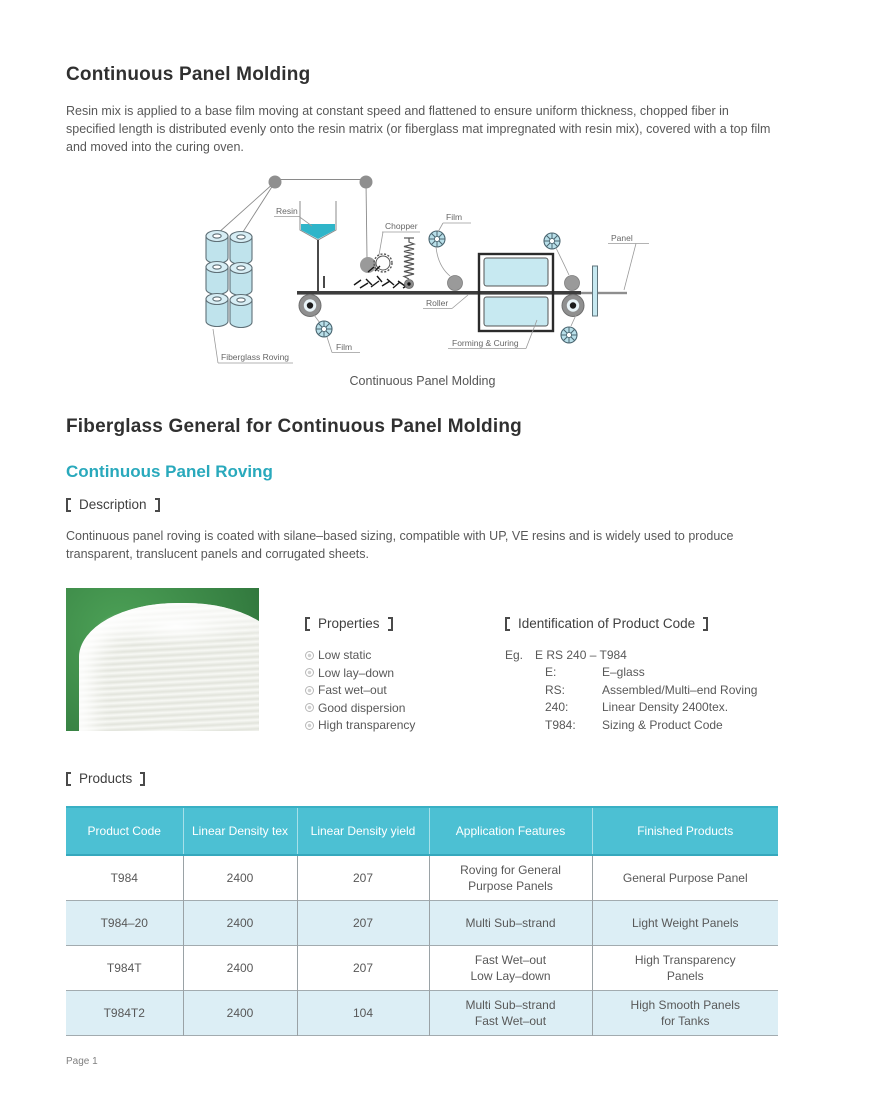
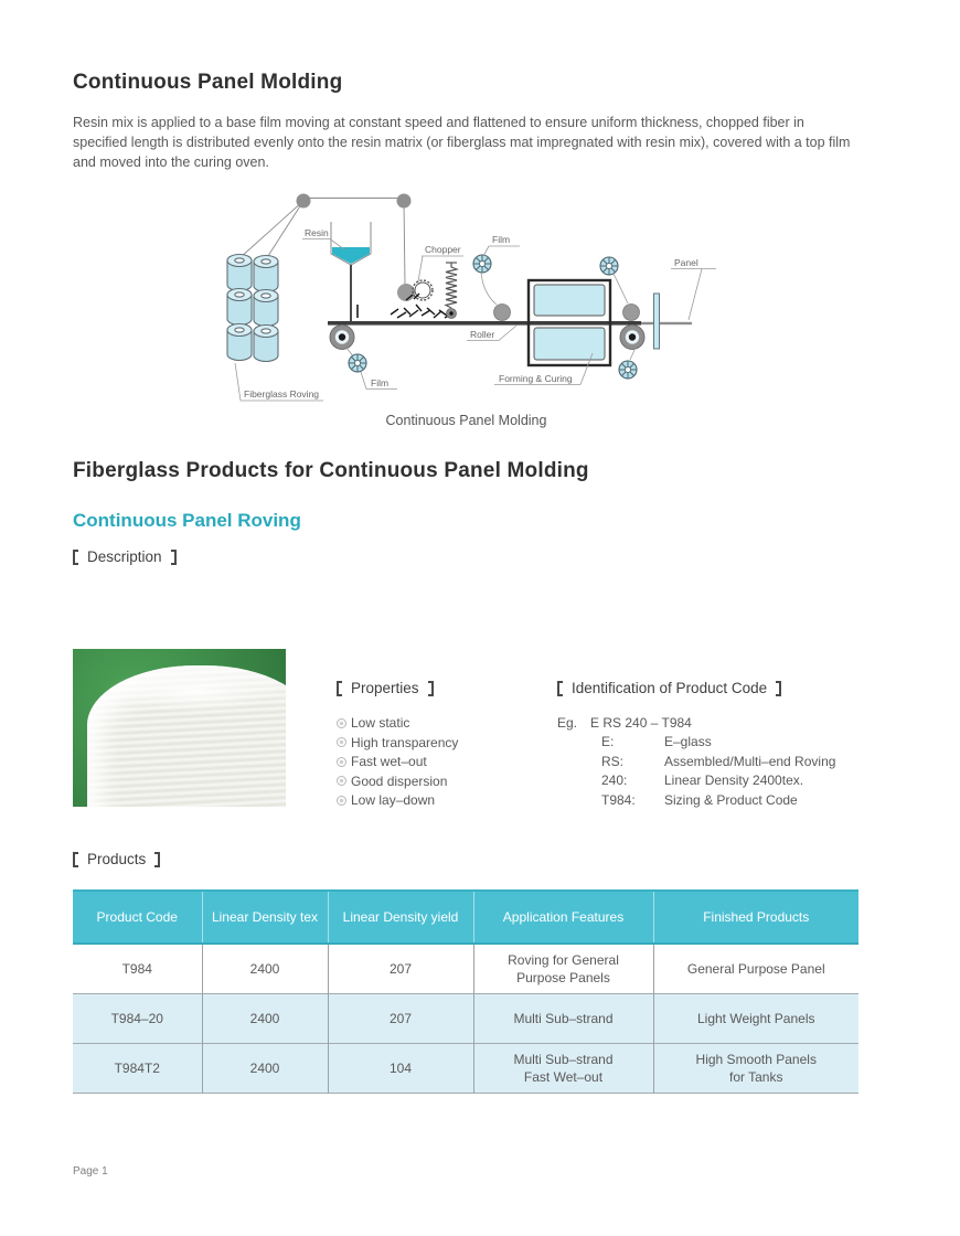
  Continuous Panel Molding
  Resin mix is applied to a base film moving at constant speed and flattened to ensure uniform thickness, chopped fiber in specified length is distributed evenly onto the resin matrix (or fiberglass mat impregnated with resin mix), covered with a top film and moved into the curing oven.
  Fiberglass Roving
  Resin
  Chopper
  Film
  Film
  Roller
  Forming & Curing
  Panel
  Continuous Panel Molding
- Fiberglass General for Continuous Panel Molding
+ Fiberglass Products for Continuous Panel Molding
  Continuous Panel Roving
  Description
- Continuous panel roving is coated with silane–based sizing, compatible with UP, VE resins and is widely used to produce transparent, translucent panels and corrugated sheets.
  Properties
  Low static
- Low lay–down
+ High transparency
  Fast wet–out
  Good dispersion
- High transparency
+ Low lay–down
  Identification of Product Code
  Eg.
  E RS 240 – T984
  E:
  E–glass
  RS:
  Assembled/Multi–end Roving
  240:
  Linear Density 2400tex.
  T984:
  Sizing & Product Code
  Products
  Product Code	Linear Density tex	Linear Density yield	Application Features	Finished Products
  T984	2400	207	Roving for GeneralPurpose Panels	General Purpose Panel
  T984–20	2400	207	Multi Sub–strand	Light Weight Panels
- T984T	2400	207	Fast Wet–outLow Lay–down	High TransparencyPanels
  T984T2	2400	104	Multi Sub–strandFast Wet–out	High Smooth Panelsfor Tanks
  Page 1
